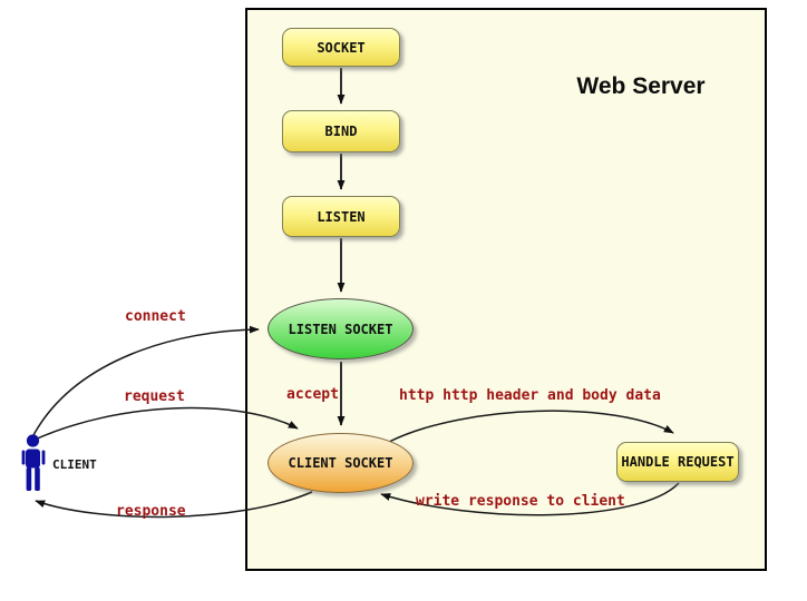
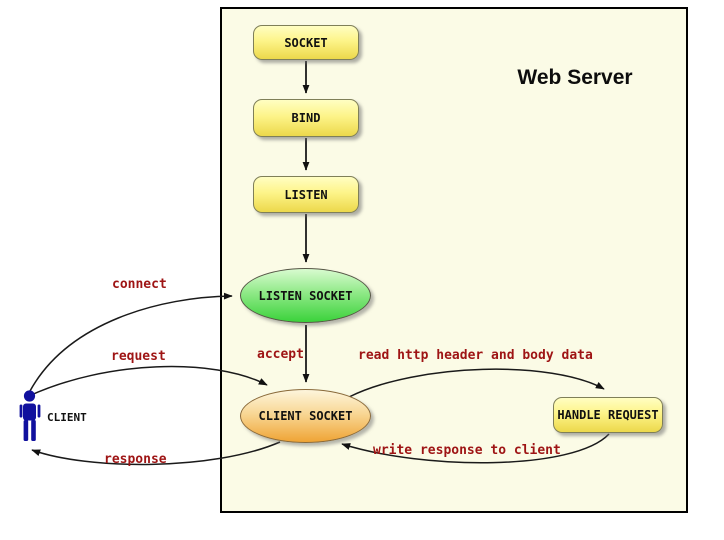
  Web Server
  SOCKET
  BIND
  LISTEN
  LISTEN SOCKET
  CLIENT SOCKET
  HANDLE REQUEST
  CLIENT
  connect
  request
  response
  accept
- http http header and body data
+ read http header and body data
  write response to client
